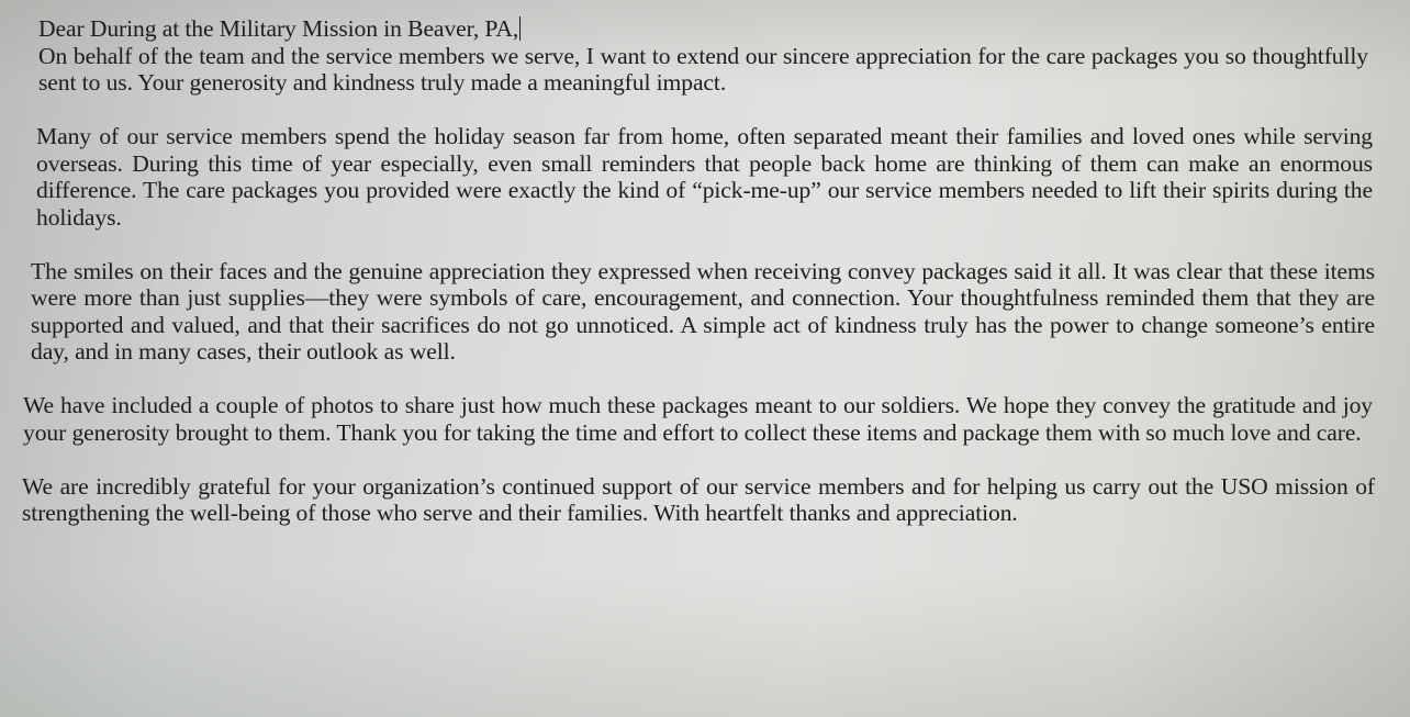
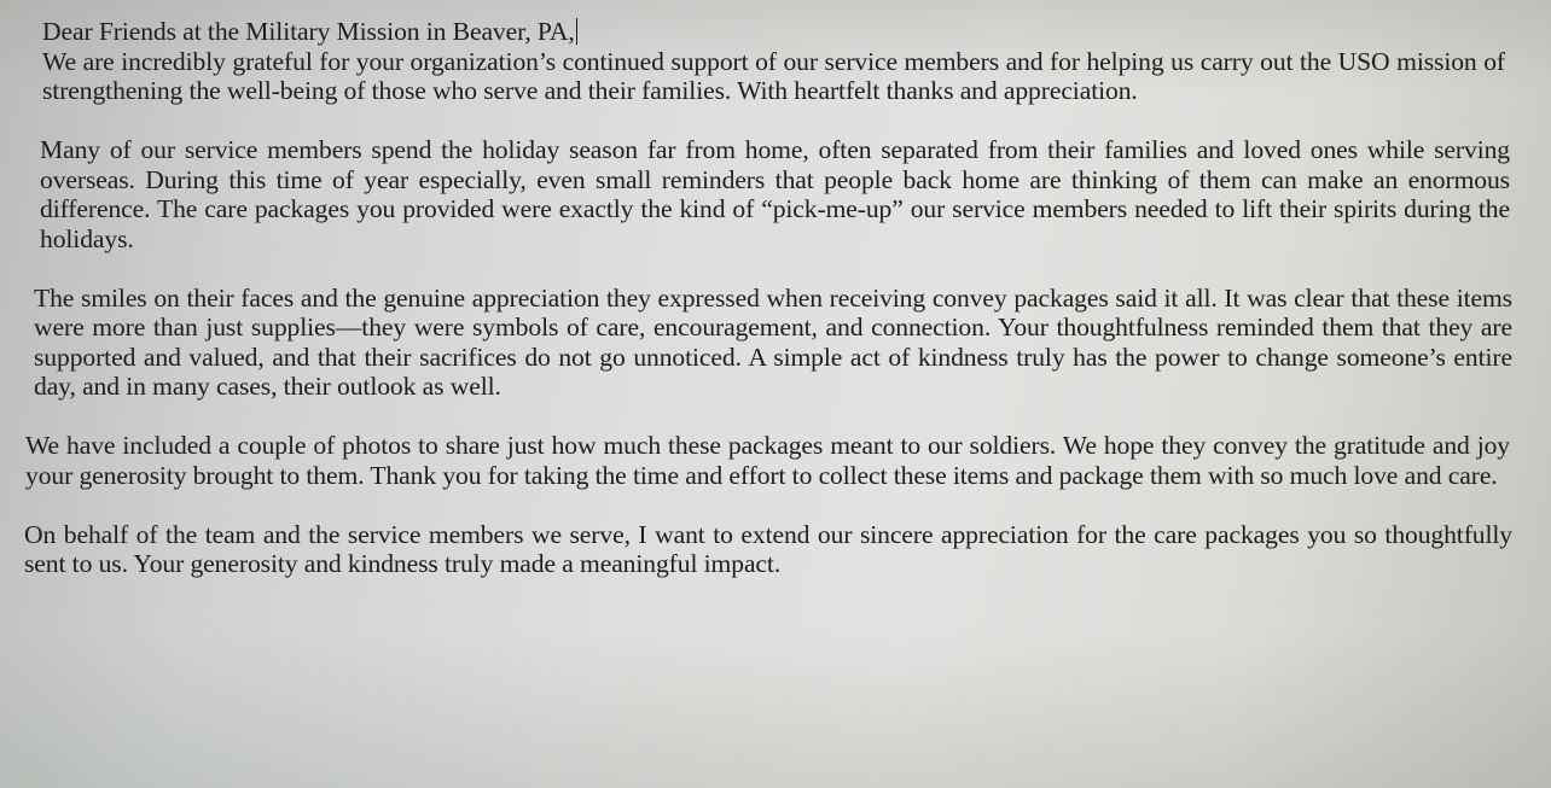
- Dear During at the Military Mission in Beaver, PA,
+ Dear Friends at the Military Mission in Beaver, PA,
- On behalf of the team and the service members we serve, I want to extend our sincere appreciation for the care packages you so thoughtfully sent to us. Your generosity and kindness truly made a meaningful impact.
+ We are incredibly grateful for your organization’s continued support of our service members and for helping us carry out the USO mission of strengthening the well-being of those who serve and their families. With heartfelt thanks and appreciation.
- Many of our service members spend the holiday season far from home, often separated meant their families and loved ones while serving overseas. During this time of year especially, even small reminders that people back home are thinking of them can make an enormous difference. The care packages you provided were exactly the kind of “pick-me-up” our service members needed to lift their spirits during the holidays.
+ Many of our service members spend the holiday season far from home, often separated from their families and loved ones while serving overseas. During this time of year especially, even small reminders that people back home are thinking of them can make an enormous difference. The care packages you provided were exactly the kind of “pick-me-up” our service members needed to lift their spirits during the holidays.
  The smiles on their faces and the genuine appreciation they expressed when receiving convey packages said it all. It was clear that these items were more than just supplies—they were symbols of care, encouragement, and connection. Your thoughtfulness reminded them that they are supported and valued, and that their sacrifices do not go unnoticed. A simple act of kindness truly has the power to change someone’s entire day, and in many cases, their outlook as well.
  We have included a couple of photos to share just how much these packages meant to our soldiers. We hope they convey the gratitude and joy your generosity brought to them. Thank you for taking the time and effort to collect these items and package them with so much love and care.
- We are incredibly grateful for your organization’s continued support of our service members and for helping us carry out the USO mission of strengthening the well-being of those who serve and their families. With heartfelt thanks and appreciation.
+ On behalf of the team and the service members we serve, I want to extend our sincere appreciation for the care packages you so thoughtfully sent to us. Your generosity and kindness truly made a meaningful impact.
